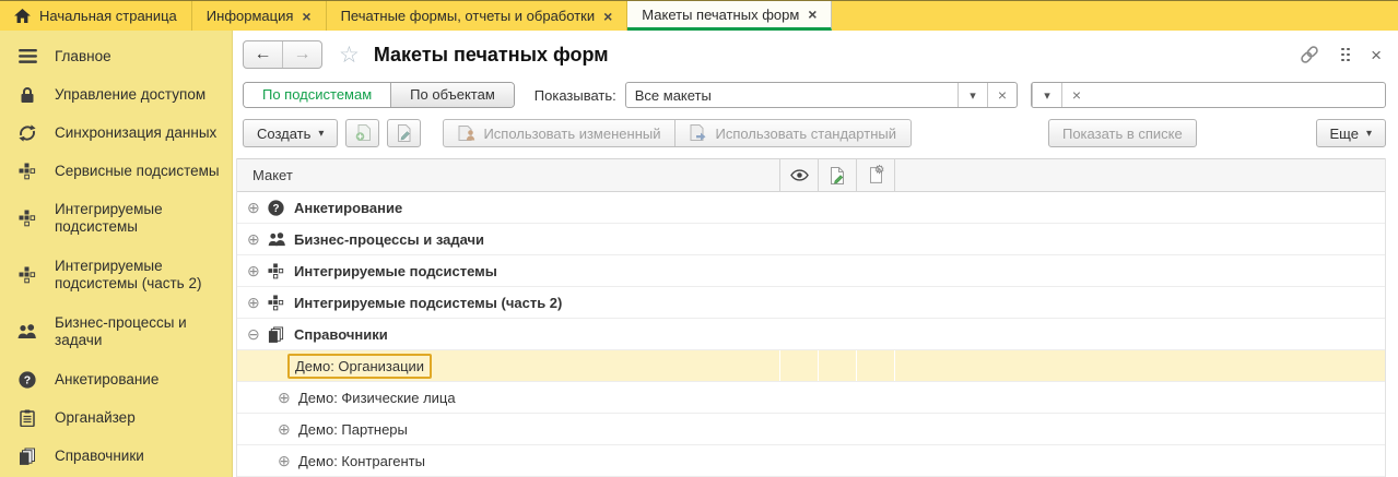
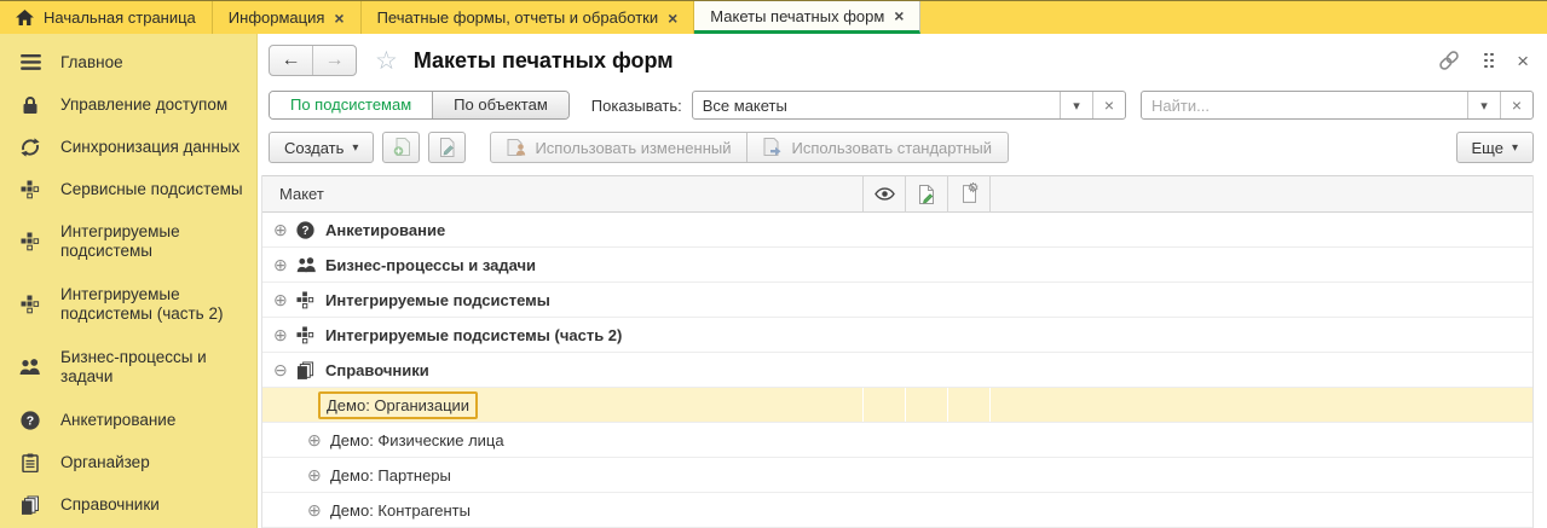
  Начальная страница
  Информация
  ×
  Печатные формы, отчеты и обработки
  ×
  Макеты печатных форм
  ×
  Главное
  Управление доступом
  Синхронизация данных
  Сервисные подсистемы
  Интегрируемые подсистемы
  Интегрируемые подсистемы (часть 2)
  Бизнес-процессы и задачи
  Анкетирование
  Органайзер
  Справочники
  ←
  →
  ☆
  Макеты печатных форм
  ×
  По подсистемам
  По объектам
  Показывать:
  Все макеты
  ▾
  ×
+ Найти...
  ▾
  ×
  Создать
  ▾
  Использовать измененный
  Использовать стандартный
- Показать в списке
  Еще
  ▾
  Макет
  ⚙
  ⊕
  Анкетирование
  ⊕
  Бизнес-процессы и задачи
  ⊕
  Интегрируемые подсистемы
  ⊕
  Интегрируемые подсистемы (часть 2)
  ⊖
  Справочники
  Демо: Организации
  ⊕
  Демо: Физические лица
  ⊕
  Демо: Партнеры
  ⊕
  Демо: Контрагенты
